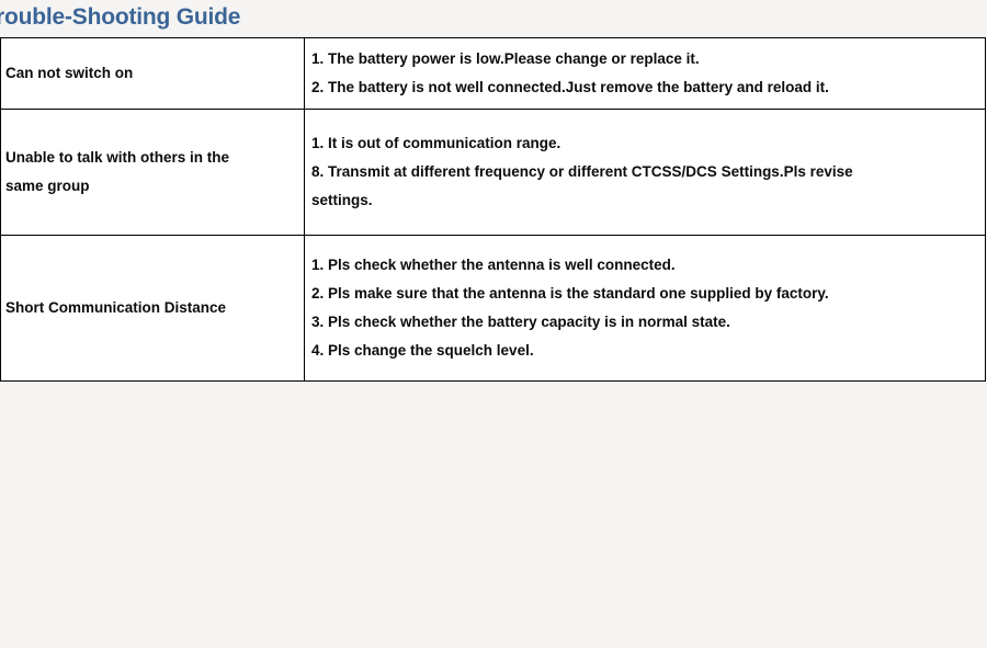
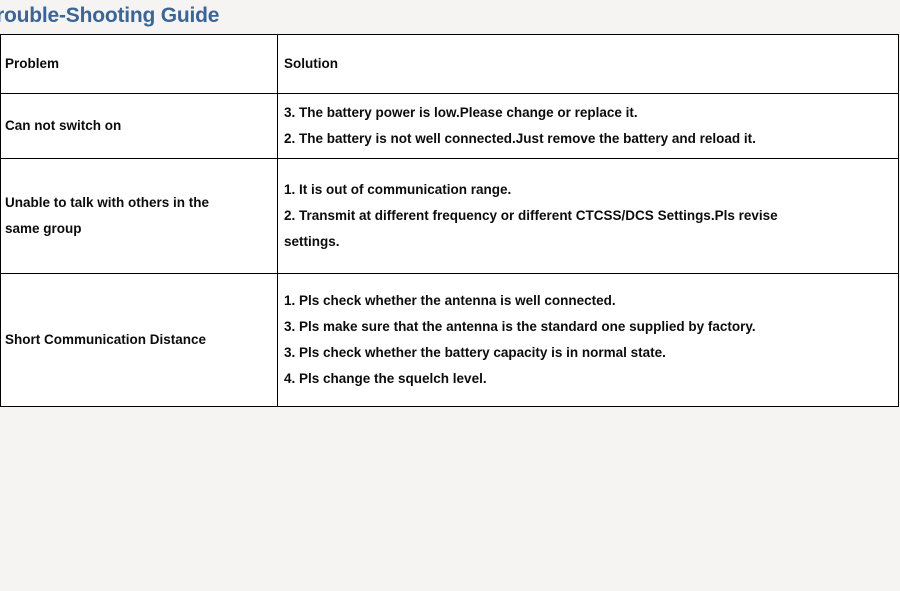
  ouble-Shooting Guide
+ Problem	Solution
- Can not switch on	1. The battery power is low.Please change or replace it. 2. The battery is not well connected.Just remove the battery and reload it.
+ Can not switch on	3. The battery power is low.Please change or replace it. 2. The battery is not well connected.Just remove the battery and reload it.
- Unable to talk with others in the same group	1. It is out of communication range. 8. Transmit at different frequency or different CTCSS/DCS Settings.Pls revise settings.
+ Unable to talk with others in the same group	1. It is out of communication range. 2. Transmit at different frequency or different CTCSS/DCS Settings.Pls revise settings.
- Short Communication Distance	1. Pls check whether the antenna is well connected. 2. Pls make sure that the antenna is the standard one supplied by factory. 3. Pls check whether the battery capacity is in normal state. 4. Pls change the squelch level.
+ Short Communication Distance	1. Pls check whether the antenna is well connected. 3. Pls make sure that the antenna is the standard one supplied by factory. 3. Pls check whether the battery capacity is in normal state. 4. Pls change the squelch level.
